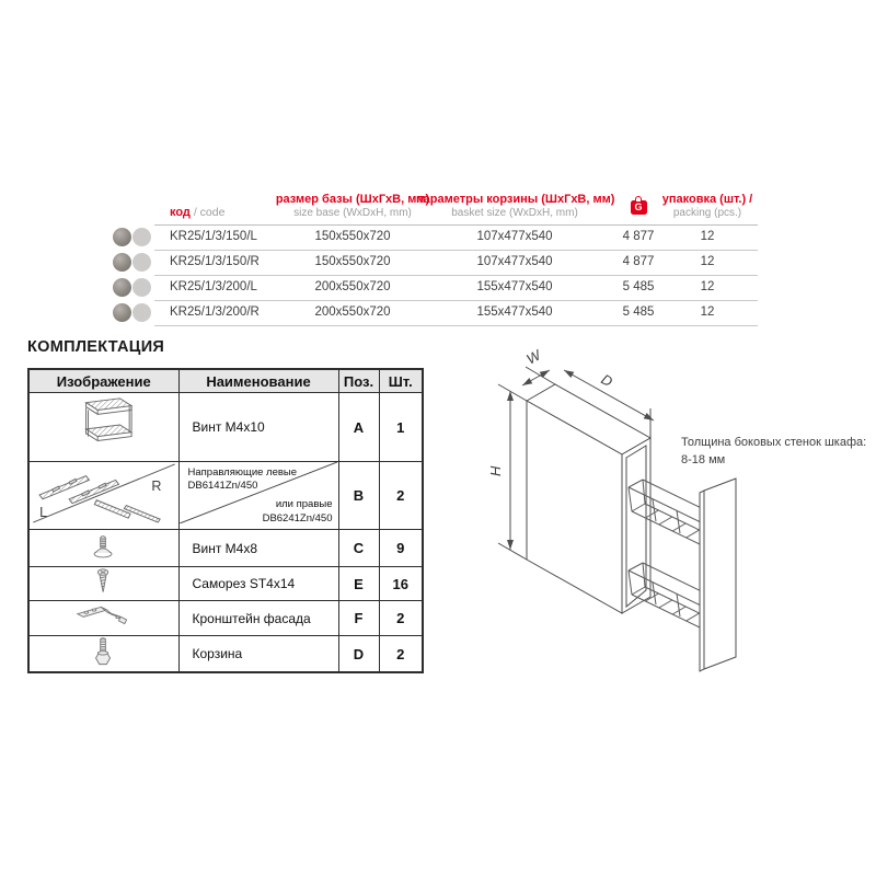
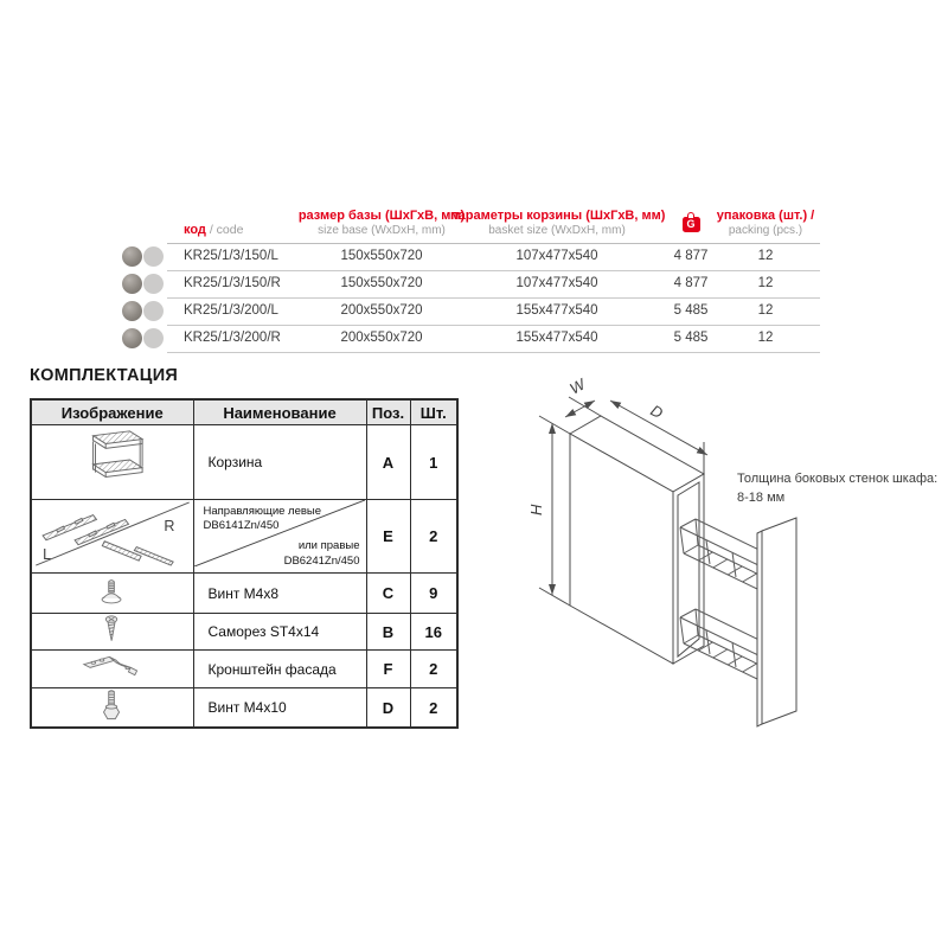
  код / code
  размер базы (ШхГхВ, мм)
  size base (WxDxH, mm)
  параметры корзины (ШхГхВ, мм)
  basket size (WxDxH, mm)
  G
  упаковка (шт.) /
  packing (pcs.)
  KR25/1/3/150/L
  150x550x720
  107x477x540
  4 877
  12
  KR25/1/3/150/R
  150x550x720
  107x477x540
  4 877
  12
  KR25/1/3/200/L
  200x550x720
  155x477x540
  5 485
  12
  KR25/1/3/200/R
  200x550x720
  155x477x540
  5 485
  12
  КОМПЛЕКТАЦИЯ
  Изображение	Наименование	Поз.	Шт.
- 	Винт M4x10	A	1
+ 	Корзина	A	1
- L R	Направляющие левые DB6141Zn/450 или правые DB6241Zn/450	B	2
+ L R	Направляющие левые DB6141Zn/450 или правые DB6241Zn/450	E	2
  	Винт M4x8	C	9
- 	Саморез ST4x14	E	16
+ 	Саморез ST4x14	B	16
  	Кронштейн фасада	F	2
- 	Корзина	D	2
+ 	Винт M4x10	D	2
  Толщина боковых стенок шкафа:
  8-18 мм
